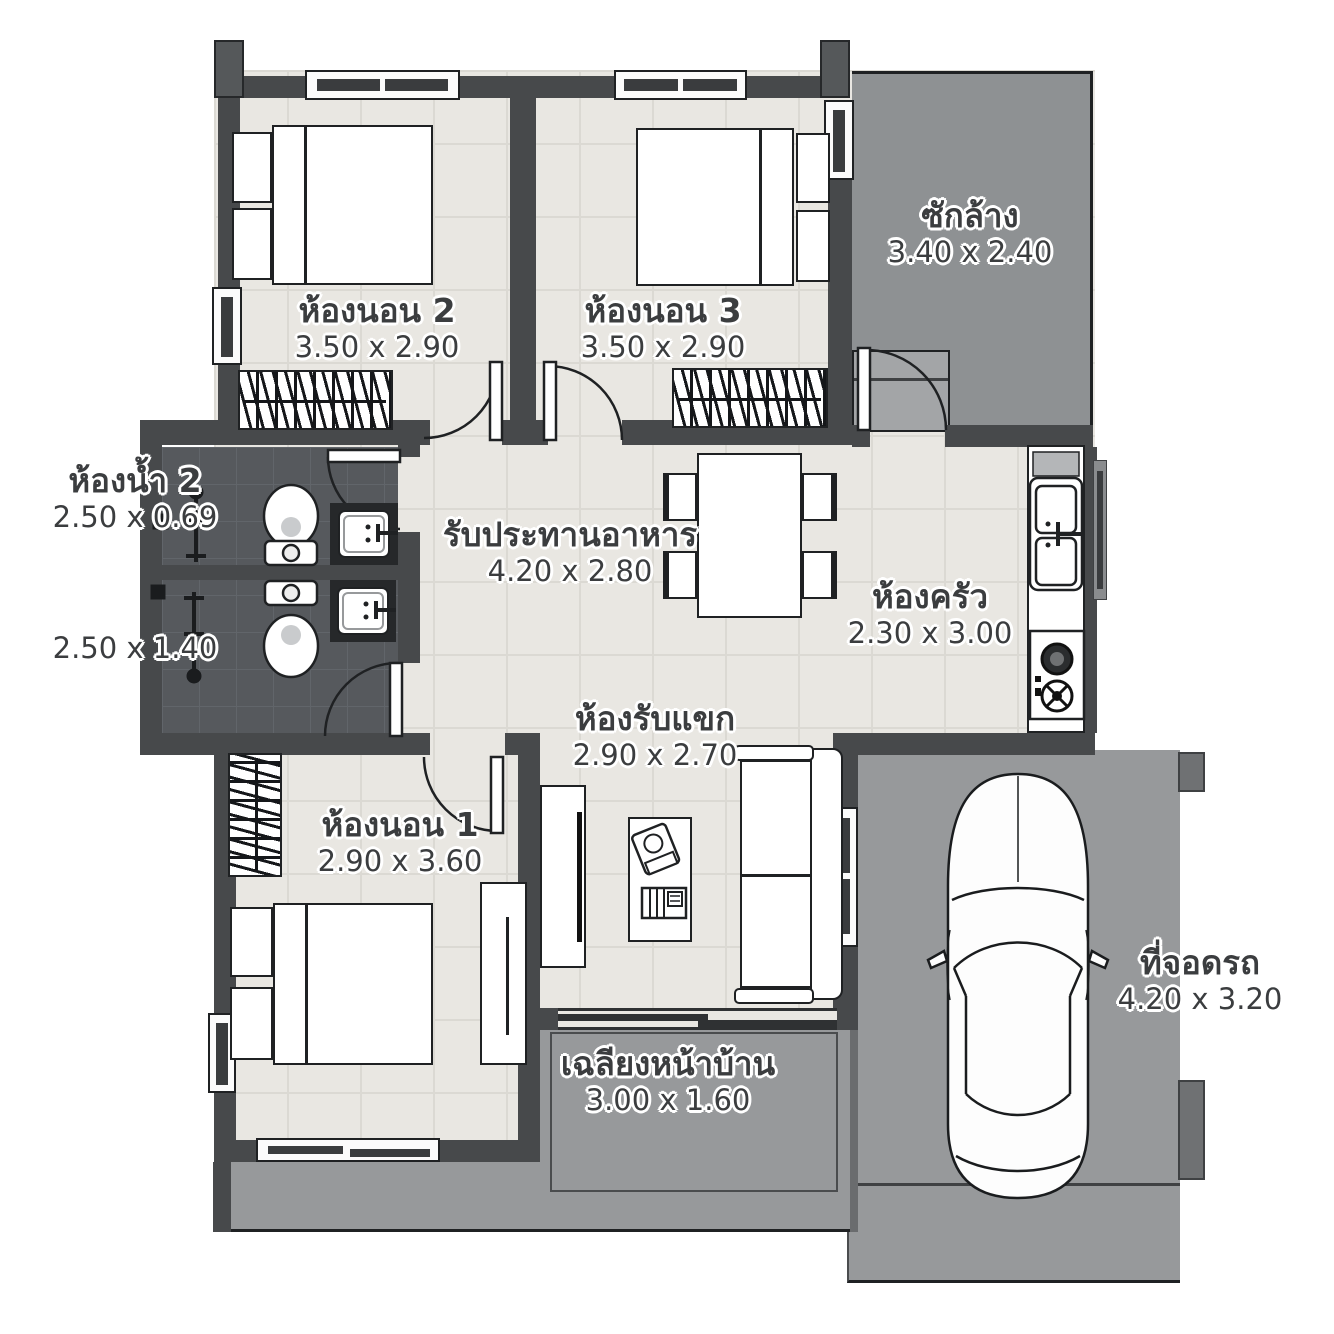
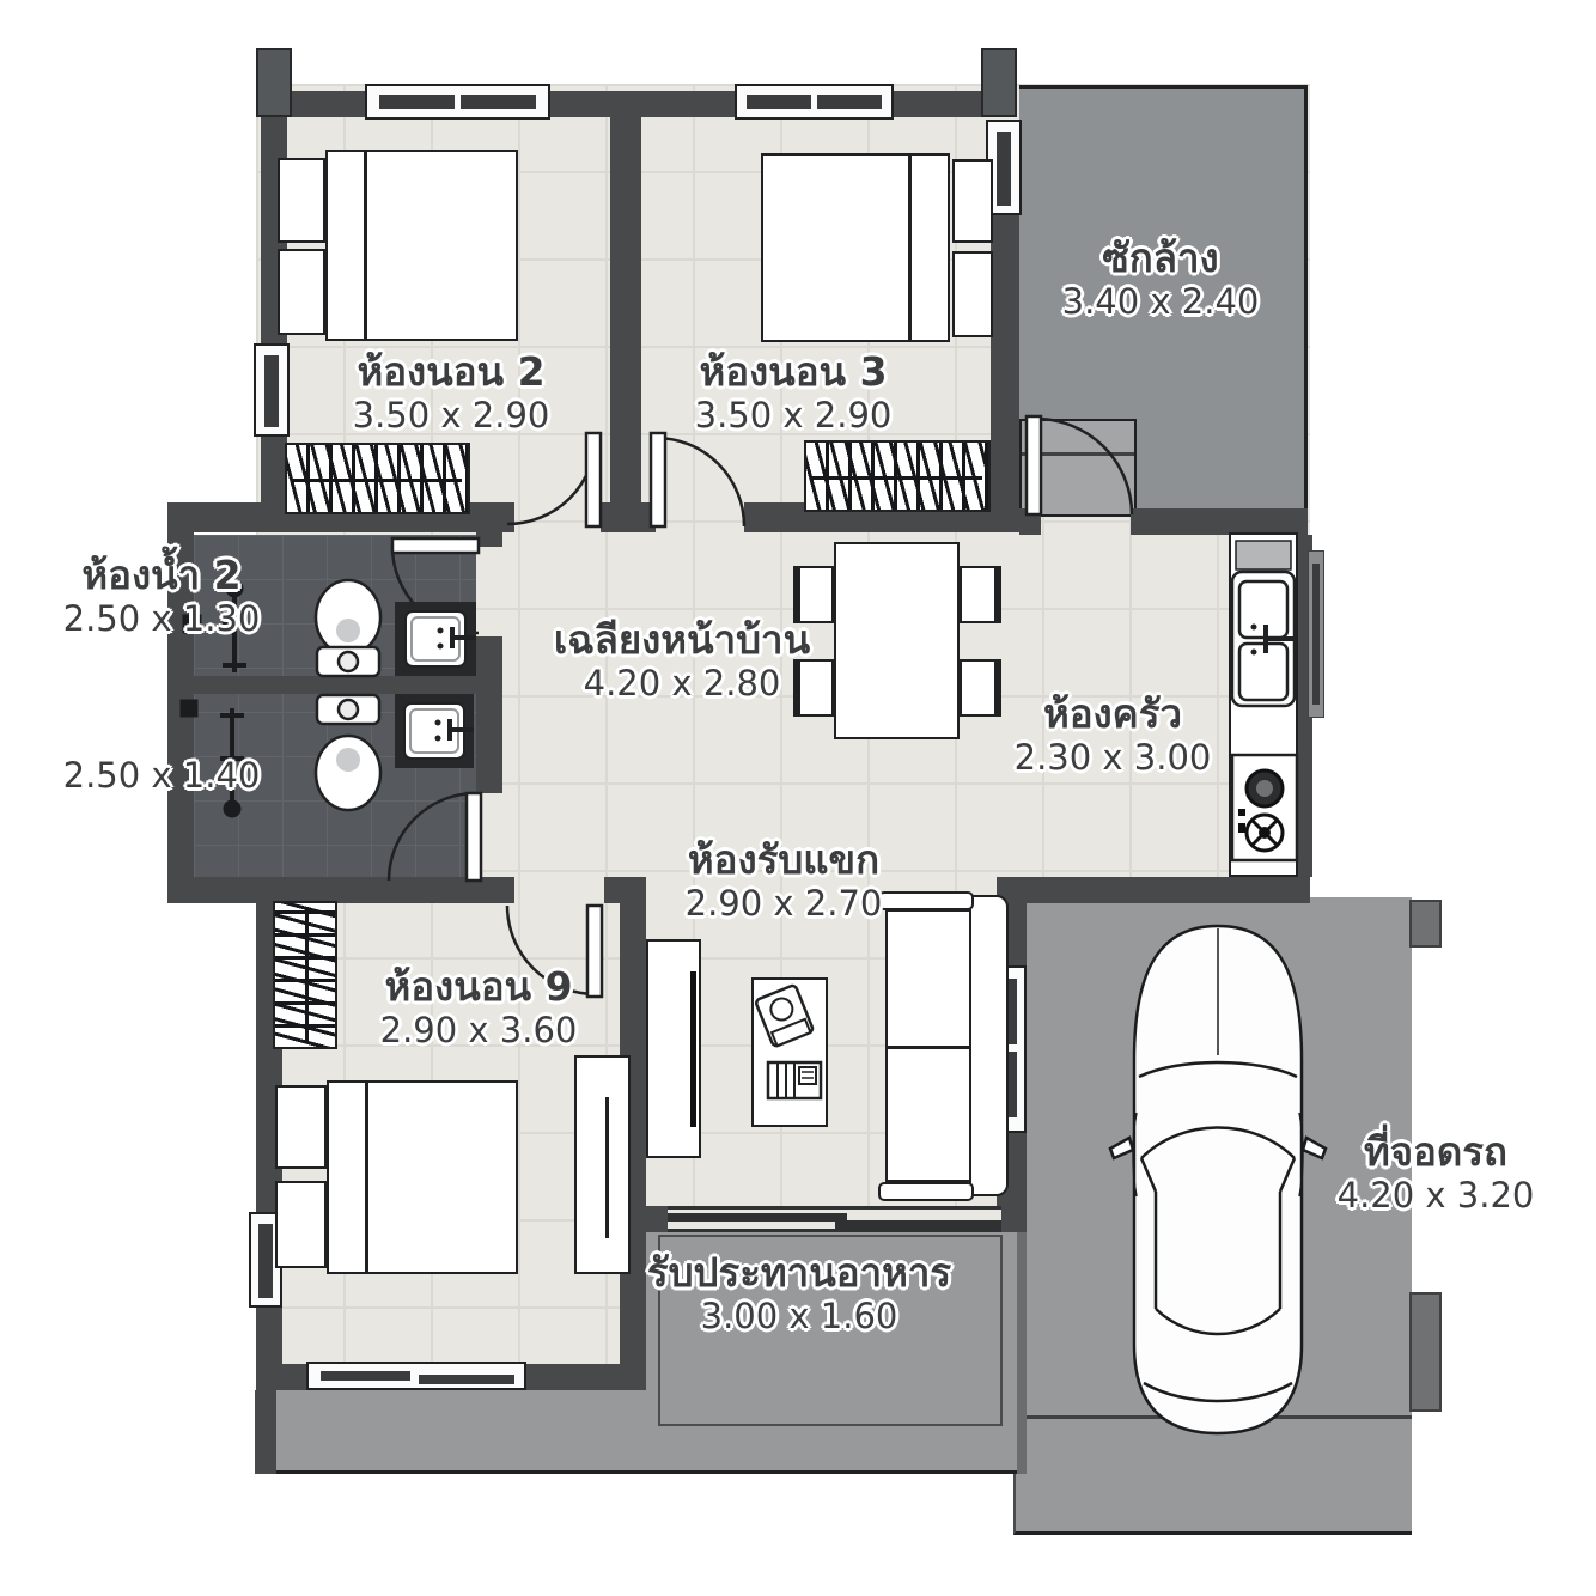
  ห้องนอน 2
  3.50 x 2.90
  ห้องนอน 3
  3.50 x 2.90
  ซักล้าง
  3.40 x 2.40
  ห้องน้ำ 2
- 2.50 x 0.69
+ 2.50 x 1.30
  2.50 x 1.40
- รับประทานอาหาร
+ เฉลียงหน้าบ้าน
  4.20 x 2.80
  ห้องครัว
  2.30 x 3.00
  ห้องรับแขก
  2.90 x 2.70
- ห้องนอน 1
+ ห้องนอน 9
  2.90 x 3.60
- เฉลียงหน้าบ้าน
+ รับประทานอาหาร
  3.00 x 1.60
  ที่จอดรถ
  4.20 x 3.20
